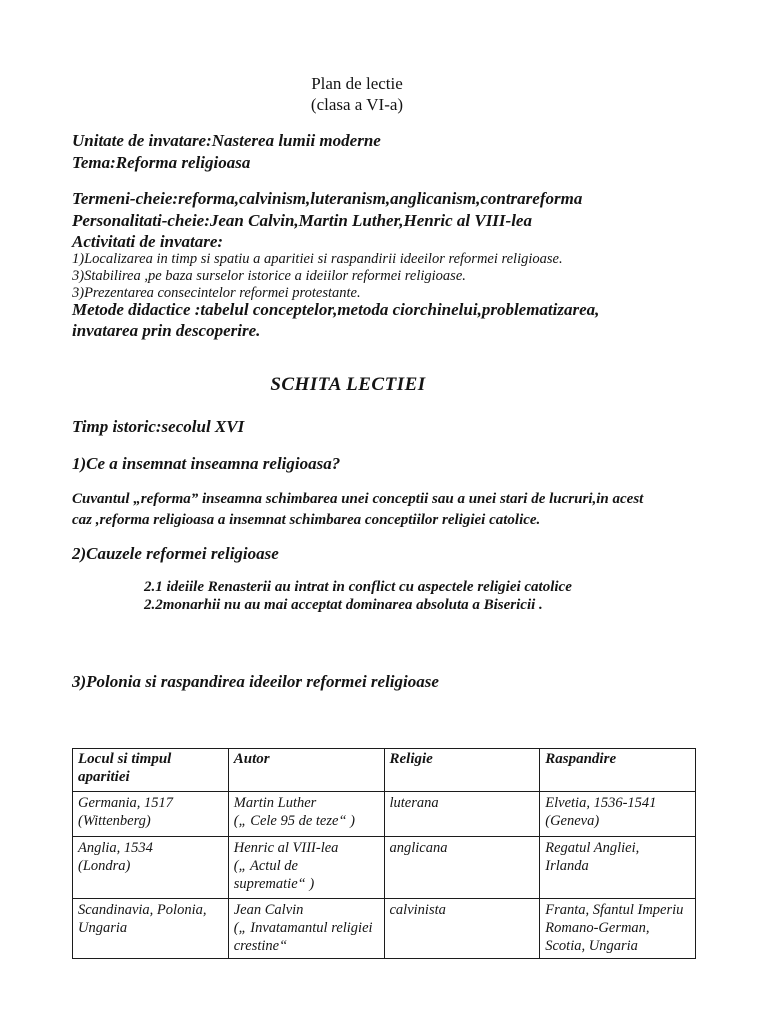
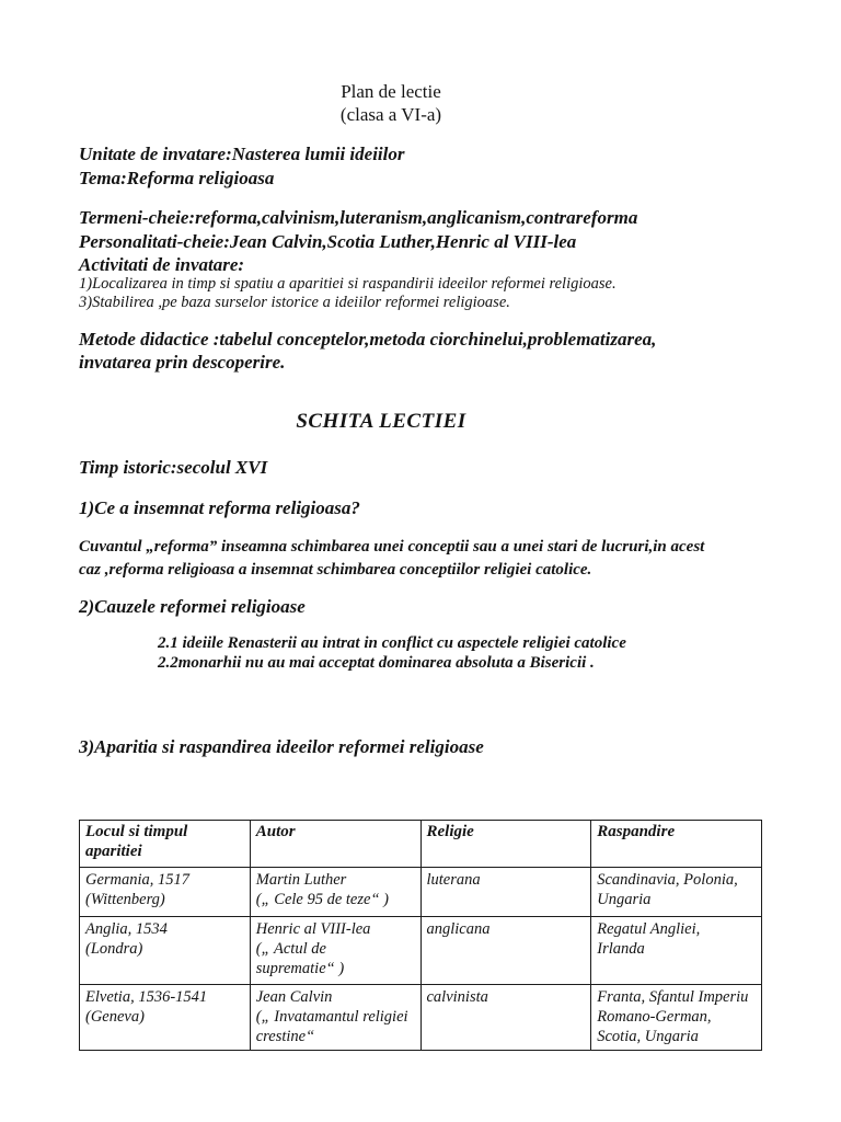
  Plan de lectie
  (clasa a VI-a)
- Unitate de invatare:Nasterea lumii moderne
+ Unitate de invatare:Nasterea lumii ideiilor
  Tema:Reforma religioasa
  Termeni-cheie:reforma,calvinism,luteranism,anglicanism,contrareforma
- Personalitati-cheie:Jean Calvin,Martin Luther,Henric al VIII-lea
+ Personalitati-cheie:Jean Calvin,Scotia Luther,Henric al VIII-lea
  Activitati de invatare:
  1)Localizarea in timp si spatiu a aparitiei si raspandirii ideeilor reformei religioase.
  3)Stabilirea ,pe baza surselor istorice a ideiilor reformei religioase.
- 3)Prezentarea consecintelor reformei protestante.
  Metode didactice :tabelul conceptelor,metoda ciorchinelui,problematizarea,
  invatarea prin descoperire.
  SCHITA LECTIEI
  Timp istoric:secolul XVI
- 1)Ce a insemnat inseamna religioasa?
+ 1)Ce a insemnat reforma religioasa?
  Cuvantul „reforma” inseamna schimbarea unei conceptii sau a unei stari de lucruri,in acest
  caz ,reforma religioasa a insemnat schimbarea conceptiilor religiei catolice.
  2)Cauzele reformei religioase
  2.1 ideiile Renasterii au intrat in conflict cu aspectele religiei catolice
  2.2monarhii nu au mai acceptat dominarea absoluta a Bisericii .
- 3)Polonia si raspandirea ideeilor reformei religioase
+ 3)Aparitia si raspandirea ideeilor reformei religioase
  Locul si timpul aparitiei	Autor	Religie	Raspandire
- Germania, 1517 (Wittenberg)	Martin Luther („ Cele 95 de teze“ )	luterana	Elvetia, 1536-1541 (Geneva)
+ Germania, 1517 (Wittenberg)	Martin Luther („ Cele 95 de teze“ )	luterana	Scandinavia, Polonia, Ungaria
  Anglia, 1534 (Londra)	Henric al VIII-lea („ Actul de suprematie“ )	anglicana	Regatul Angliei, Irlanda
- Scandinavia, Polonia, Ungaria	Jean Calvin („ Invatamantul religiei crestine“	calvinista	Franta, Sfantul Imperiu Romano-German, Scotia, Ungaria
+ Elvetia, 1536-1541 (Geneva)	Jean Calvin („ Invatamantul religiei crestine“	calvinista	Franta, Sfantul Imperiu Romano-German, Scotia, Ungaria
